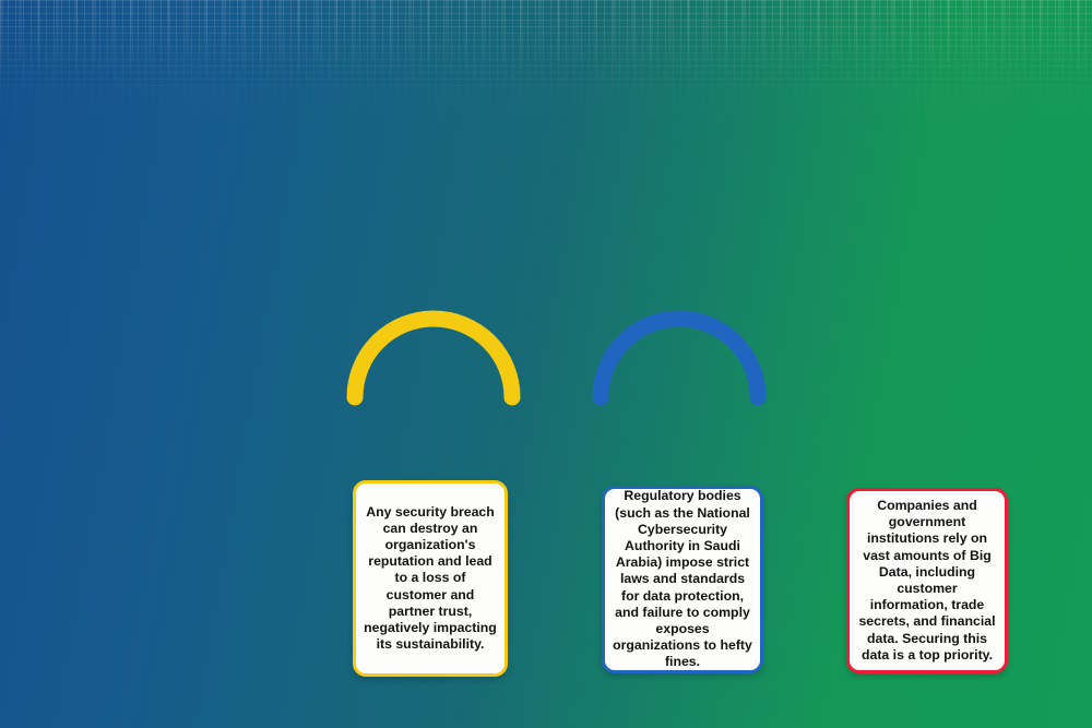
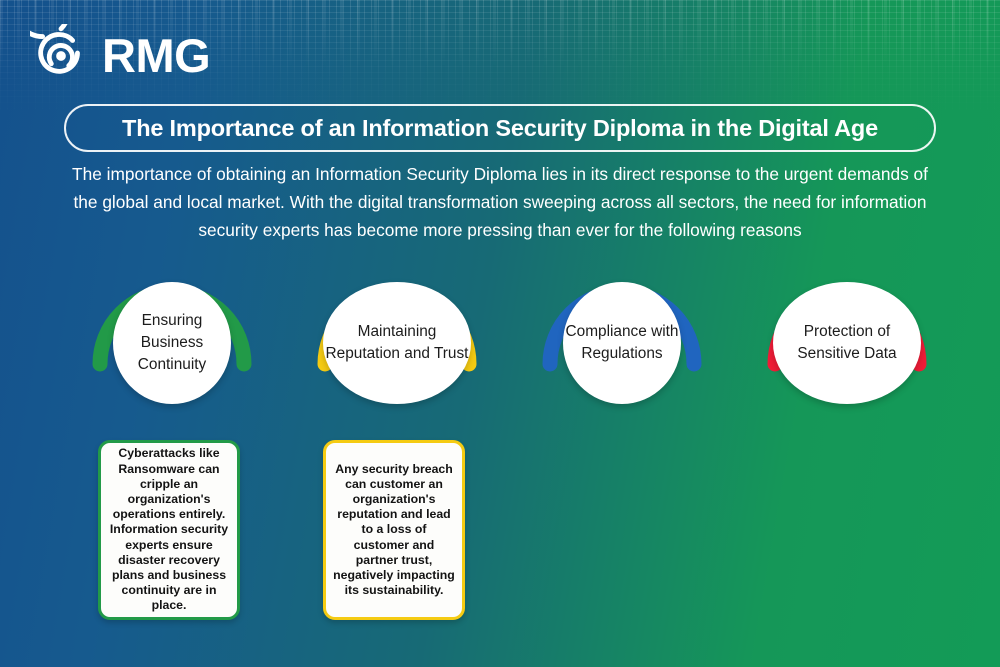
+ RMG
+ The Importance of an Information Security Diploma in the Digital Age
+ The importance of obtaining an Information Security Diploma lies in its direct response to the urgent demands of the global and local market. With the digital transformation sweeping across all sectors, the need for information security experts has become more pressing than ever for the following reasons
+ Ensuring Business Continuity
+ Maintaining Reputation and Trust
+ Compliance with Regulations
+ Protection of Sensitive Data
+ Cyberattacks like Ransomware can cripple an organization's operations entirely. Information security experts ensure disaster recovery plans and business continuity are in place.
- Any security breach can destroy an organization's reputation and lead to a loss of customer and partner trust, negatively impacting its sustainability.
+ Any security breach can customer an organization's reputation and lead to a loss of customer and partner trust, negatively impacting its sustainability.
- Regulatory bodies (such as the National Cybersecurity Authority in Saudi Arabia) impose strict laws and standards for data protection, and failure to comply exposes organizations to hefty fines.
- Companies and government institutions rely on vast amounts of Big Data, including customer information, trade secrets, and financial data. Securing this data is a top priority.
